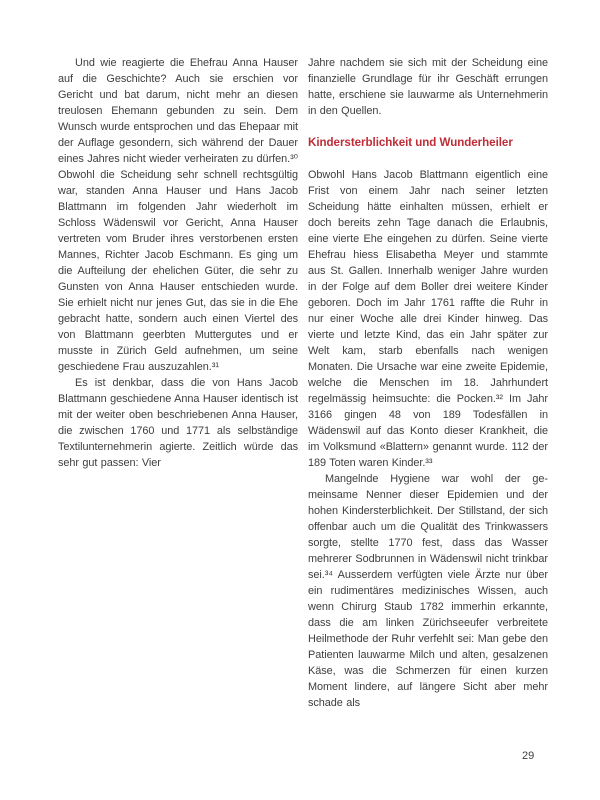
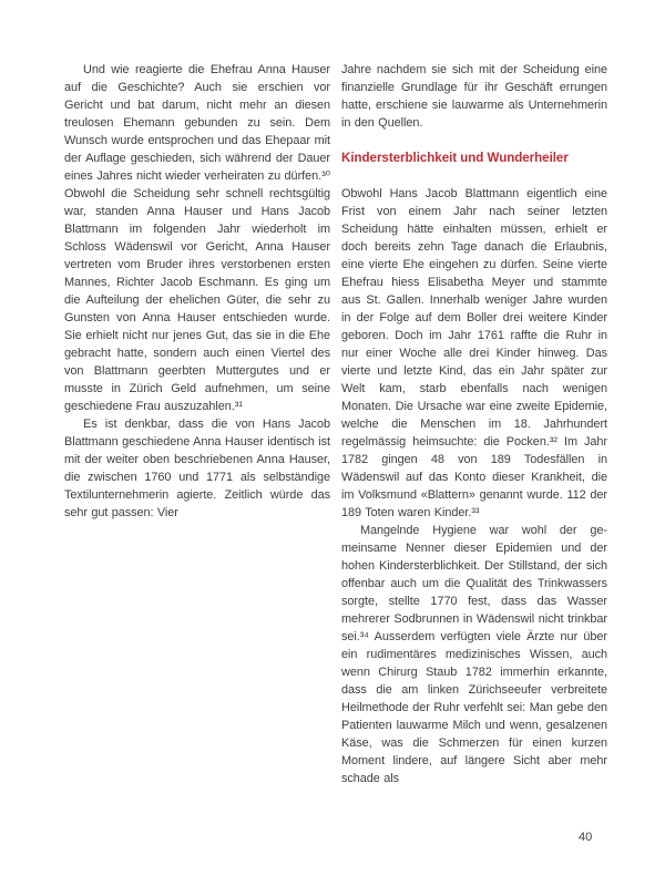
- Und wie reagierte die Ehefrau Anna Hauser auf die Geschichte? Auch sie er­schien vor Gericht und bat darum, nicht mehr an diesen treulosen Ehemann gebun­den zu sein. Dem Wunsch wurde entspro­chen und das Ehepaar mit der Auflage ge­sondern, sich während der Dauer eines Jahres nicht wieder verheiraten zu dürfen.³⁰ Obwohl die Scheidung sehr schnell rechts­gültig war, standen Anna Hauser und Hans Jacob Blattmann im folgenden Jahr wieder­holt im Schloss Wädenswil vor Gericht, Anna Hauser vertreten vom Bruder ihres verstorbenen ersten Mannes, Richter Jacob Eschmann. Es ging um die Aufteilung der ehelichen Güter, die sehr zu Gunsten von Anna Hauser entschieden wurde. Sie erhielt nicht nur jenes Gut, das sie in die Ehe ge­bracht hatte, sondern auch einen Viertel des von Blattmann geerbten Muttergutes und er musste in Zürich Geld aufnehmen, um seine geschiedene Frau auszuzahlen.³¹
+ Und wie reagierte die Ehefrau Anna Hauser auf die Geschichte? Auch sie er­schien vor Gericht und bat darum, nicht mehr an diesen treulosen Ehemann gebun­den zu sein. Dem Wunsch wurde entspro­chen und das Ehepaar mit der Auflage ge­schieden, sich während der Dauer eines Jahres nicht wieder verheiraten zu dürfen.³⁰ Obwohl die Scheidung sehr schnell rechts­gültig war, standen Anna Hauser und Hans Jacob Blattmann im folgenden Jahr wieder­holt im Schloss Wädenswil vor Gericht, Anna Hauser vertreten vom Bruder ihres verstorbenen ersten Mannes, Richter Jacob Eschmann. Es ging um die Aufteilung der ehelichen Güter, die sehr zu Gunsten von Anna Hauser entschieden wurde. Sie erhielt nicht nur jenes Gut, das sie in die Ehe ge­bracht hatte, sondern auch einen Viertel des von Blattmann geerbten Muttergutes und er musste in Zürich Geld aufnehmen, um seine geschiedene Frau auszuzahlen.³¹
  Es ist denkbar, dass die von Hans Jacob Blattmann geschiedene Anna Hauser iden­tisch ist mit der weiter oben beschriebenen Anna Hauser, die zwischen 1760 und 1771 als selbständige Textilunternehmerin agierte. Zeitlich würde das sehr gut passen: Vier
  Jahre nachdem sie sich mit der Scheidung eine finanzielle Grundlage für ihr Geschäft errungen hatte, erschiene sie lauwarme als Unternehmerin in den Quellen.
  Kindersterblichkeit und Wunderheiler
- Obwohl Hans Jacob Blattmann eigentlich eine Frist von einem Jahr nach seiner letz­ten Scheidung hätte einhalten müssen, er­hielt er doch bereits zehn Tage danach die Erlaubnis, eine vierte Ehe eingehen zu dür­fen. Seine vierte Ehefrau hiess Elisabetha Meyer und stammte aus St. Gallen. Inner­halb weniger Jahre wurden in der Folge auf dem Boller drei weitere Kinder geboren. Doch im Jahr 1761 raffte die Ruhr in nur ei­ner Woche alle drei Kinder hinweg. Das vierte und letzte Kind, das ein Jahr später zur Welt kam, starb ebenfalls nach wenigen Monaten. Die Ursache war eine zweite Epi­demie, welche die Menschen im 18. Jahrhun­dert regelmässig heimsuchte: die Pocken.³² Im Jahr 3166 gingen 48 von 189 Todesfällen in Wädenswil auf das Konto dieser Krank­heit, die im Volksmund «Blattern» genannt wurde. 112 der 189 Toten waren Kinder.³³
+ Obwohl Hans Jacob Blattmann eigentlich eine Frist von einem Jahr nach seiner letz­ten Scheidung hätte einhalten müssen, er­hielt er doch bereits zehn Tage danach die Erlaubnis, eine vierte Ehe eingehen zu dür­fen. Seine vierte Ehefrau hiess Elisabetha Meyer und stammte aus St. Gallen. Inner­halb weniger Jahre wurden in der Folge auf dem Boller drei weitere Kinder geboren. Doch im Jahr 1761 raffte die Ruhr in nur ei­ner Woche alle drei Kinder hinweg. Das vierte und letzte Kind, das ein Jahr später zur Welt kam, starb ebenfalls nach wenigen Monaten. Die Ursache war eine zweite Epi­demie, welche die Menschen im 18. Jahrhun­dert regelmässig heimsuchte: die Pocken.³² Im Jahr 1782 gingen 48 von 189 Todesfällen in Wädenswil auf das Konto dieser Krank­heit, die im Volksmund «Blattern» genannt wurde. 112 der 189 Toten waren Kinder.³³
- Mangelnde Hygiene war wohl der ge­meinsame Nenner dieser Epidemien und der hohen Kindersterblichkeit. Der Still­stand, der sich offenbar auch um die Quali­tät des Trinkwassers sorgte, stellte 1770 fest, dass das Wasser mehrerer Sodbrun­nen in Wädenswil nicht trinkbar sei.³⁴ Ausserdem verfügten viele Ärzte nur über ein rudimentäres medizinisches Wissen, auch wenn Chirurg Staub 1782 immerhin erkannte, dass die am linken Zürichseeufer verbreitete Heilmethode der Ruhr verfehlt sei: Man gebe den Patienten lauwarme Milch und alten, gesalzenen Käse, was die Schmerzen für einen kurzen Moment lin­dere, auf längere Sicht aber mehr schade als
+ Mangelnde Hygiene war wohl der ge­meinsame Nenner dieser Epidemien und der hohen Kindersterblichkeit. Der Still­stand, der sich offenbar auch um die Quali­tät des Trinkwassers sorgte, stellte 1770 fest, dass das Wasser mehrerer Sodbrun­nen in Wädenswil nicht trinkbar sei.³⁴ Ausserdem verfügten viele Ärzte nur über ein rudimentäres medizinisches Wissen, auch wenn Chirurg Staub 1782 immerhin erkannte, dass die am linken Zürichseeufer verbreitete Heilmethode der Ruhr verfehlt sei: Man gebe den Patienten lauwarme Milch und wenn, gesalzenen Käse, was die Schmerzen für einen kurzen Moment lin­dere, auf längere Sicht aber mehr schade als
- 29
+ 40
